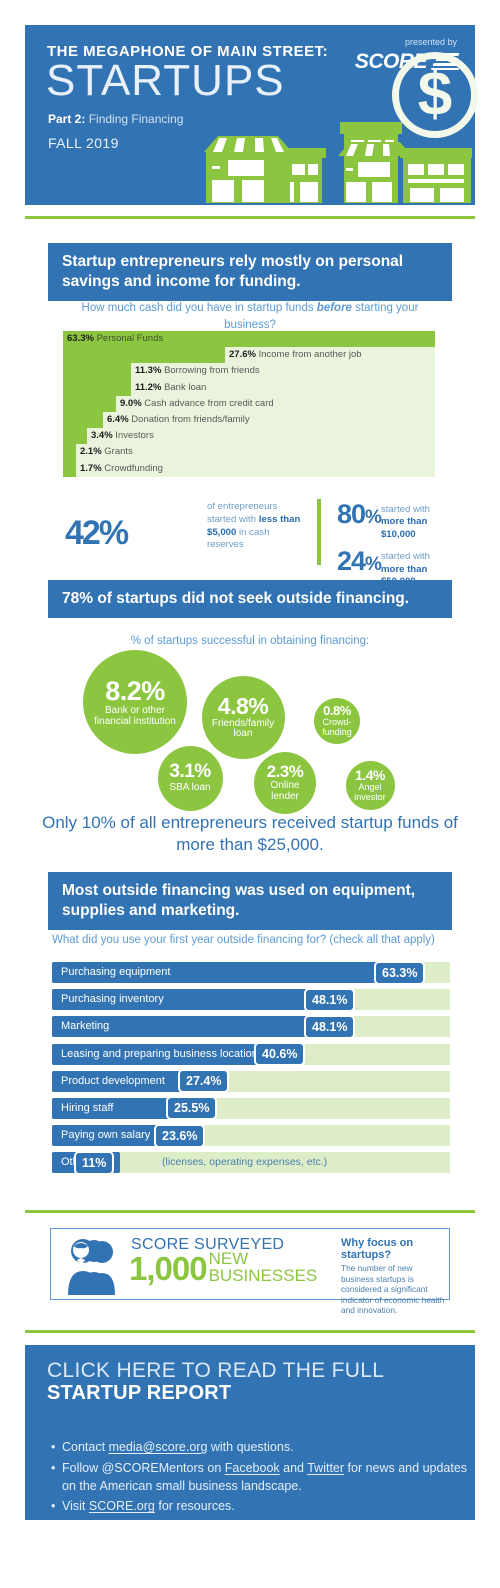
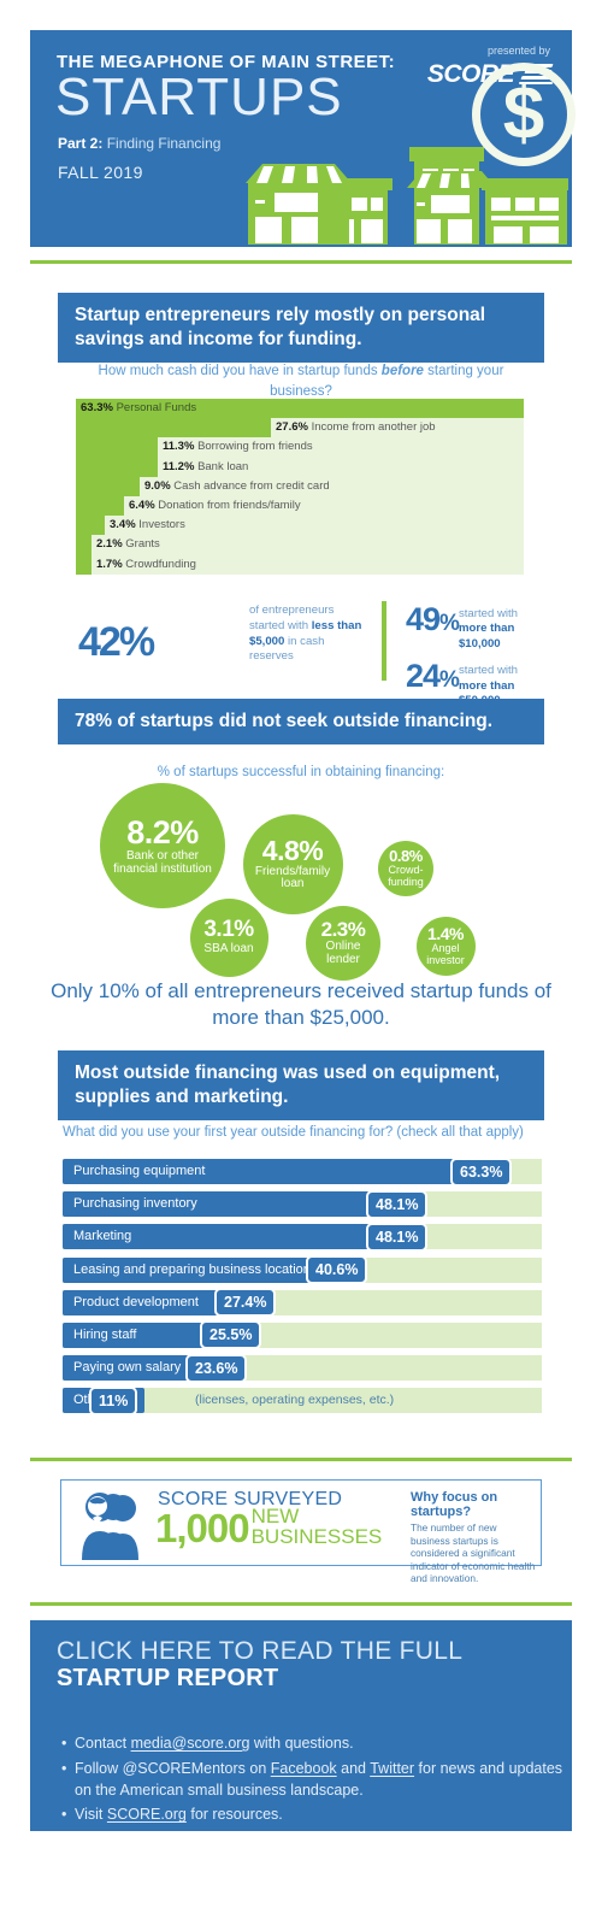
  THE MEGAPHONE OF MAIN STREET:
  STARTUPS
  Part 2: Finding Financing
  FALL 2019
  presented by
  SCORE
  Startup entrepreneurs rely mostly on personal savings and income for funding.
  How much cash did you have in startup funds before starting your business?
  $
  63.3% Personal Funds
  27.6% Income from another job
  11.3% Borrowing from friends
  11.2% Bank loan
  9.0% Cash advance from credit card
  6.4% Donation from friends/family
  3.4% Investors
  2.1% Grants
  1.7% Crowdfunding
  42%
  of entrepreneurs started with less than $5,000 in cash reserves
- 80%
+ 49%
  started with more than $10,000
  24%
  started with more than
  78% of startups did not seek outside financing.
  % of startups successful in obtaining financing:
  8.2%
  Bank or other
  financial institution
  4.8%
  Friends/family
  loan
  0.8%
  Crowd-
  funding
  3.1%
  SBA loan
  2.3%
  Online
  lender
  1.4%
  Angel
  investor
  Only 10% of all entrepreneurs received startup funds of more than $25,000.
  Most outside financing was used on equipment, supplies and marketing.
  What did you use your first year outside financing for? (check all that apply)
  Purchasing equipment
  63.3%
  Purchasing inventory
  48.1%
  Marketing
  48.1%
  Leasing and preparing business locatio
  40.6%
  Product development
  27.4%
  Hiring staff
  25.5%
  Paying own salary
  23.6%
  11%
  (licenses, operating expenses, etc.)
  SCORE SURVEYED
  1,000
  NEW
  BUSINESSES
  Why focus on startups?
  The number of new business startups is considered a significant indicator of economic health and innovation.
  CLICK HERE TO READ THE FULL
  STARTUP REPORT
  Contact media@score.org with questions.
  Follow @SCOREMentors on Facebook and Twitter for news and updates on the American small business landscape.
  Visit SCORE.org for resources.
